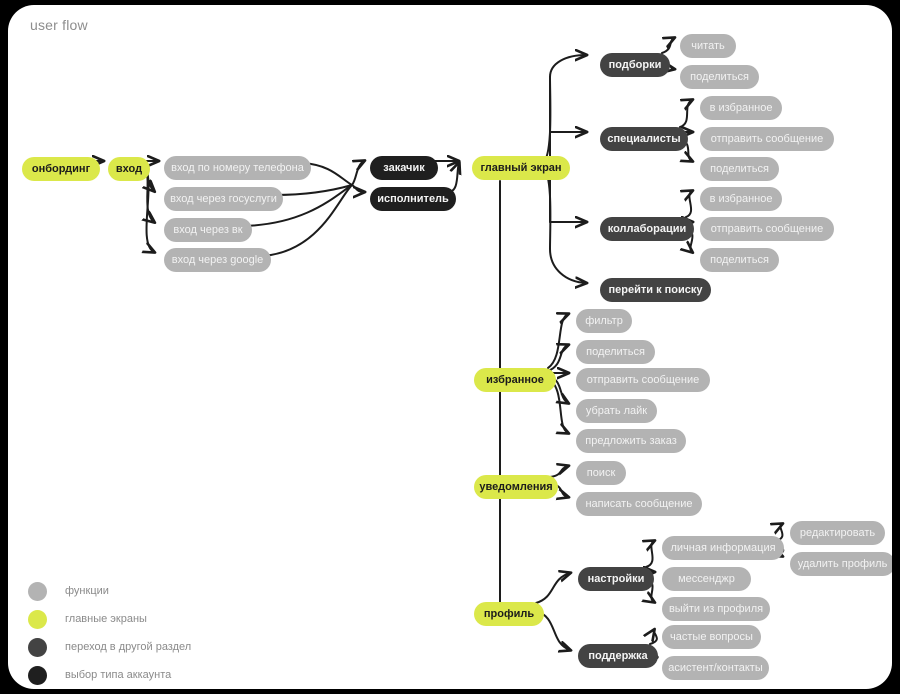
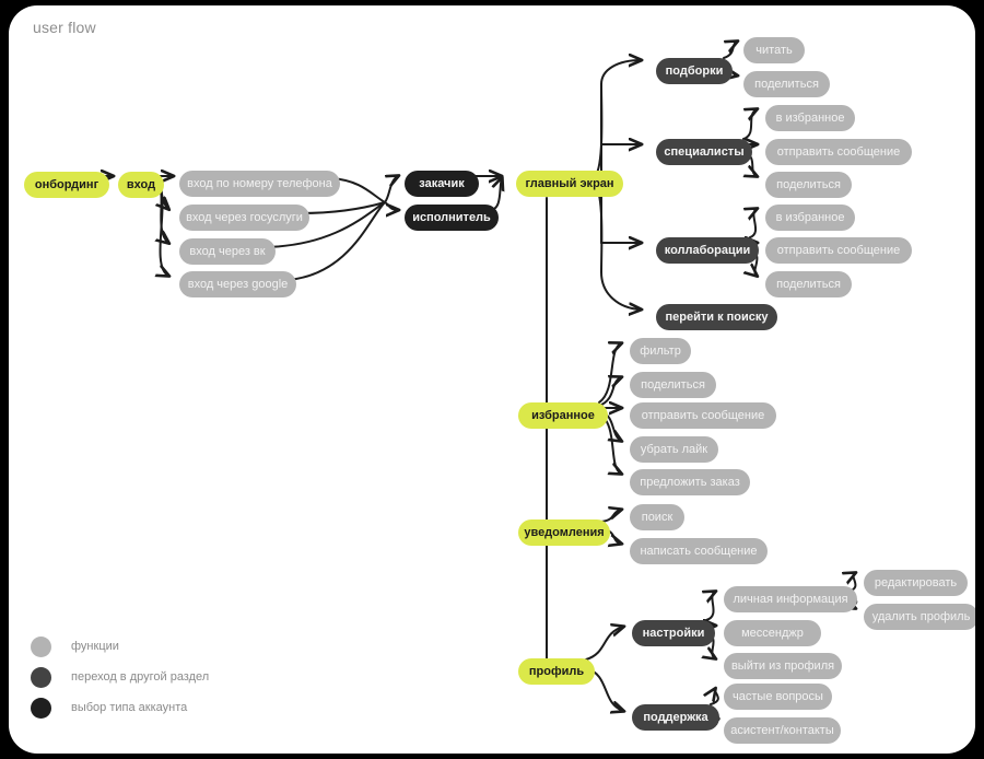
  user flow
  онбординг
  вход
  вход по номеру телефона
  вход через госуслуги
  вход через вк
  вход через google
  закачик
  исполнитель
  главный экран
  подборки
  читать
  поделиться
  специалисты
  в избранное
  отправить сообщение
  поделиться
  коллаборации
  в избранное
  отправить сообщение
  поделиться
  перейти к поиску
  избранное
  фильтр
  поделиться
  отправить сообщение
  убрать лайк
  предложить заказ
  уведомления
  поиск
  написать сообщение
  профиль
  настройки
  личная информация
  мессенджр
  выйти из профиля
  редактировать
  удалить профиль
  поддержка
  частые вопросы
  асистент/контакты
  функции
- главные экраны
  переход в другой раздел
  выбор типа аккаунта
